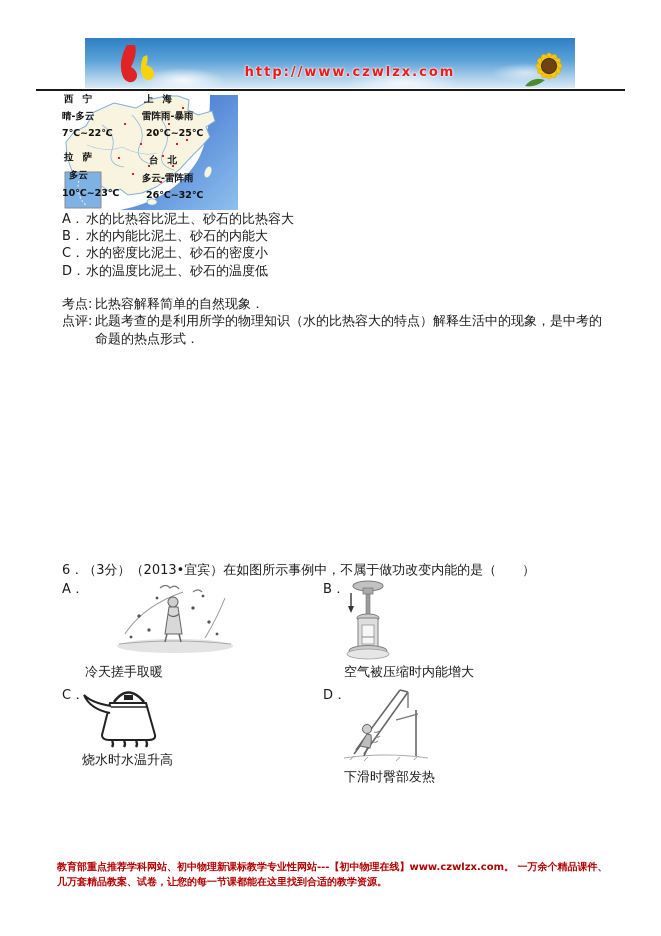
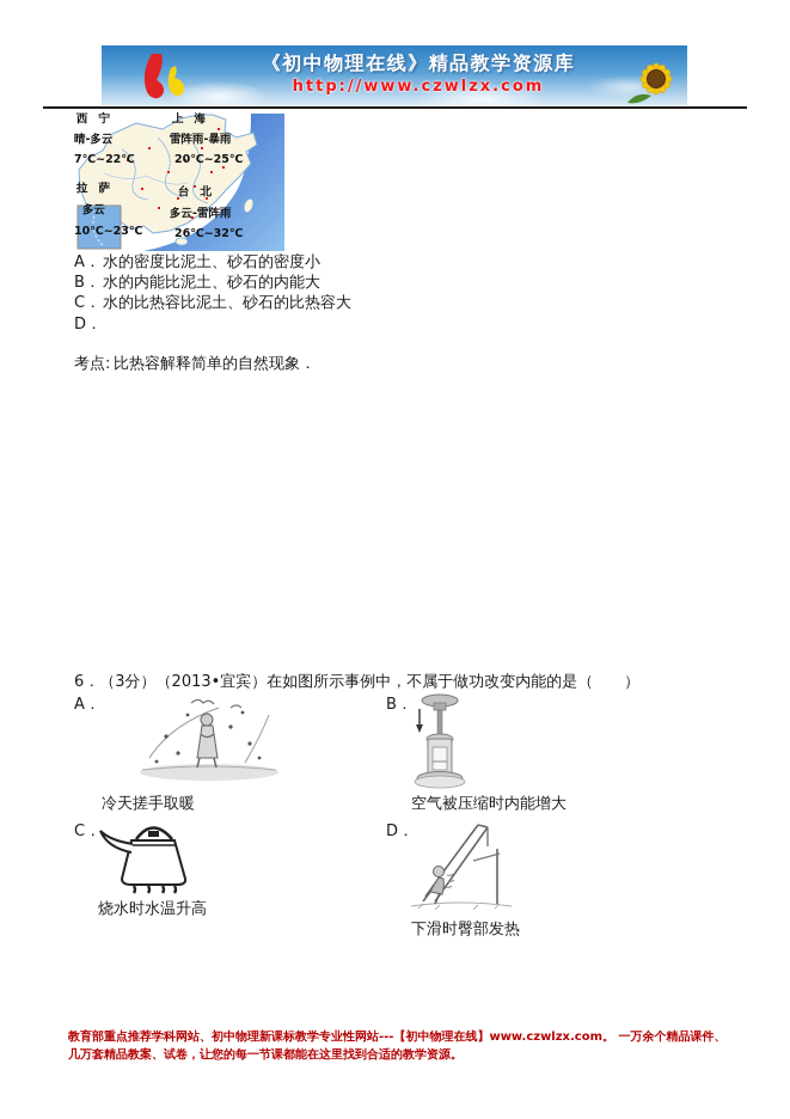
+ 《初中物理在线》精品教学资源库
  http://www.czwlzx.com
  西宁
  晴-多云
  7℃~22℃
  上海
  雷阵雨-暴雨
  20℃~25℃
  拉萨
  多云
  10℃~23℃
  台北
  多云-雷阵雨
  26℃~32℃
  A．
- 水的比热容比泥土、砂石的比热容大
+ 水的密度比泥土、砂石的密度小
  B．
  水的内能比泥土、砂石的内能大
  C．
- 水的密度比泥土、砂石的密度小
+ 水的比热容比泥土、砂石的比热容大
  D．
- 水的温度比泥土、砂石的温度低
  考点:
  比热容解释简单的自然现象．
- 点评:
- 此题考查的是利用所学的物理知识（水的比热容大的特点）解释生活中的现象，是中考的命题的热点形式．
  6．（3分）（2013•宜宾）在如图所示事例中，不属于做功改变内能的是（ ）
  A．
  冷天搓手取暖
  B．
  空气被压缩时内能增大
  C．
  烧水时水温升高
  D．
  下滑时臀部发热
  教育部重点推荐学科网站、初中物理新课标教学专业性网站---【初中物理在线】www.czwlzx.com。 一万余个精品课件、几万套精品教案、试卷，让您的每一节课都能在这里找到合适的教学资源。
